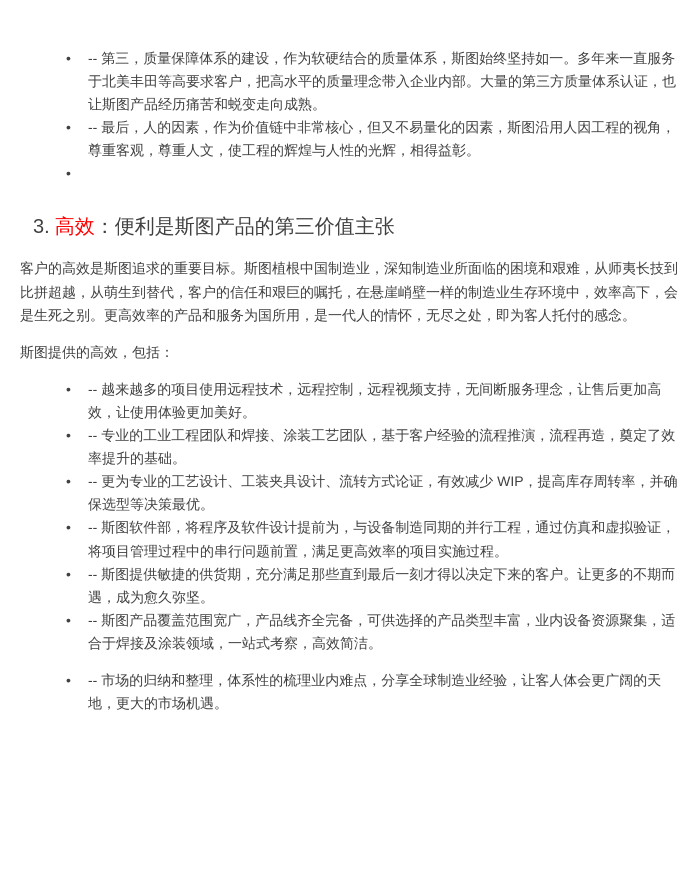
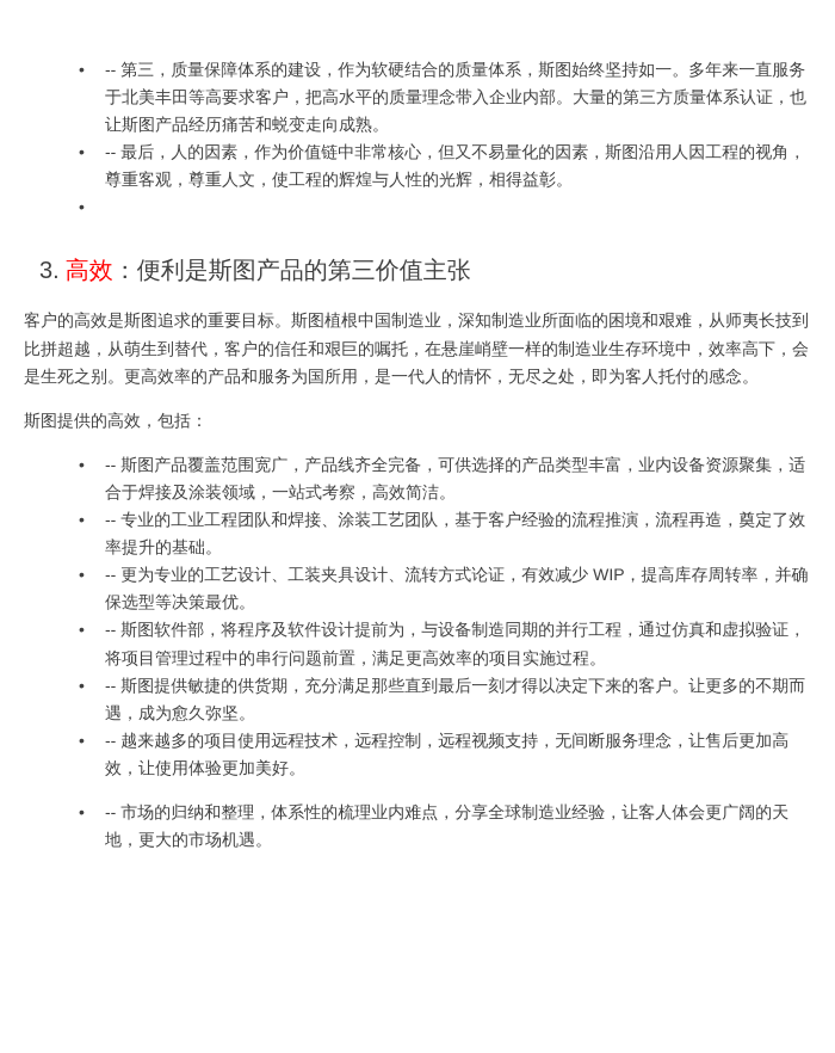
  •
  -- 第三，质量保障体系的建设，作为软硬结合的质量体系，斯图始终坚持如一。多年来一直服务于北美丰田等高要求客户，把高水平的质量理念带入企业内部。大量的第三方质量体系认证，也让斯图产品经历痛苦和蜕变走向成熟。
  •
  -- 最后，人的因素，作为价值链中非常核心，但又不易量化的因素，斯图沿用人因工程的视角，尊重客观，尊重人文，使工程的辉煌与人性的光辉，相得益彰。
  •
  3. 高效：便利是斯图产品的第三价值主张
  客户的高效是斯图追求的重要目标。斯图植根中国制造业，深知制造业所面临的困境和艰难，从师夷长技到比拼超越，从萌生到替代，客户的信任和艰巨的嘱托，在悬崖峭壁一样的制造业生存环境中，效率高下，会是生死之别。更高效率的产品和服务为国所用，是一代人的情怀，无尽之处，即为客人托付的感念。
  斯图提供的高效，包括：
  •
- -- 越来越多的项目使用远程技术，远程控制，远程视频支持，无间断服务理念，让售后更加高效，让使用体验更加美好。
+ -- 斯图产品覆盖范围宽广，产品线齐全完备，可供选择的产品类型丰富，业内设备资源聚集，适合于焊接及涂装领域，一站式考察，高效简洁。
  •
  -- 专业的工业工程团队和焊接、涂装工艺团队，基于客户经验的流程推演，流程再造，奠定了效率提升的基础。
  •
  -- 更为专业的工艺设计、工装夹具设计、流转方式论证，有效减少 WIP，提高库存周转率，并确保选型等决策最优。
  •
  -- 斯图软件部，将程序及软件设计提前为，与设备制造同期的并行工程，通过仿真和虚拟验证，将项目管理过程中的串行问题前置，满足更高效率的项目实施过程。
  •
  -- 斯图提供敏捷的供货期，充分满足那些直到最后一刻才得以决定下来的客户。让更多的不期而遇，成为愈久弥坚。
  •
- -- 斯图产品覆盖范围宽广，产品线齐全完备，可供选择的产品类型丰富，业内设备资源聚集，适合于焊接及涂装领域，一站式考察，高效简洁。
+ -- 越来越多的项目使用远程技术，远程控制，远程视频支持，无间断服务理念，让售后更加高效，让使用体验更加美好。
  •
  -- 市场的归纳和整理，体系性的梳理业内难点，分享全球制造业经验，让客人体会更广阔的天地，更大的市场机遇。
